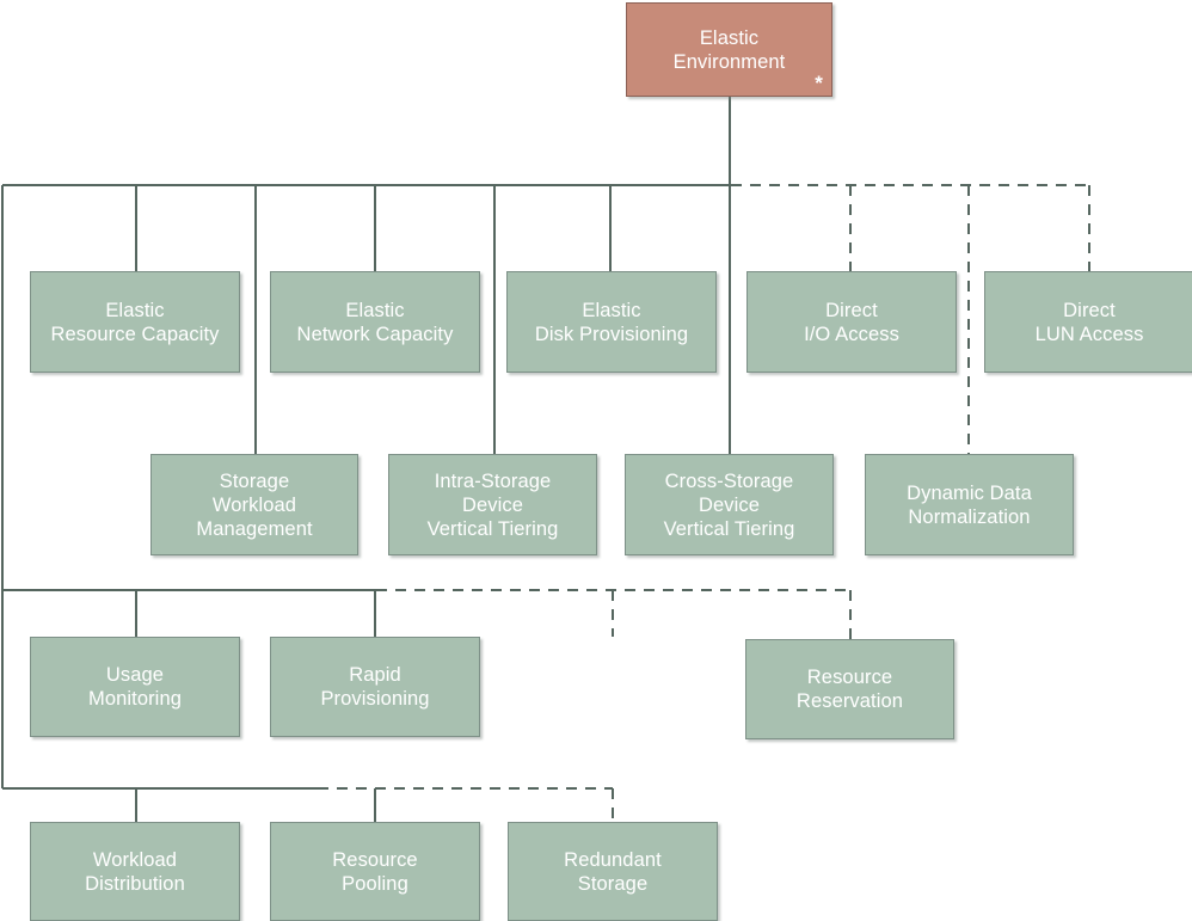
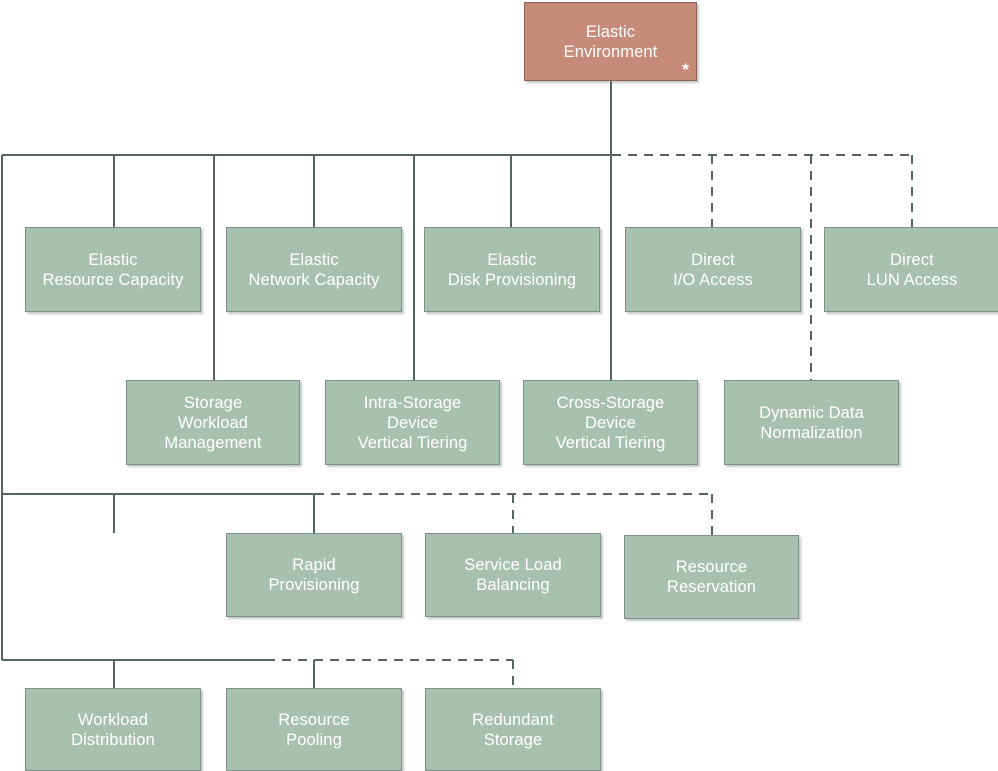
  Elastic
  Resource Capacity
  Elastic
  Network Capacity
  Elastic
  Disk Provisioning
  Direct
  I/O Access
  Direct
  LUN Access
  Storage
  Workload
  Management
  Intra-Storage
  Device
  Vertical Tiering
  Cross-Storage
  Device
  Vertical Tiering
  Dynamic Data
  Normalization
- Usage
- Monitoring
  Rapid
  Provisioning
+ Service Load
+ Balancing
  Resource
  Reservation
  Workload
  Distribution
  Resource
  Pooling
  Redundant
  Storage
  Elastic
  Environment
  *
